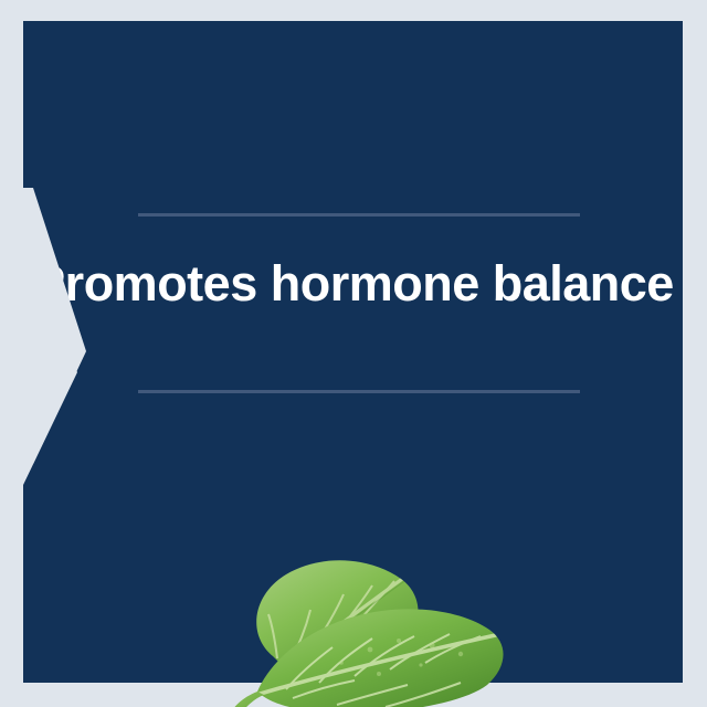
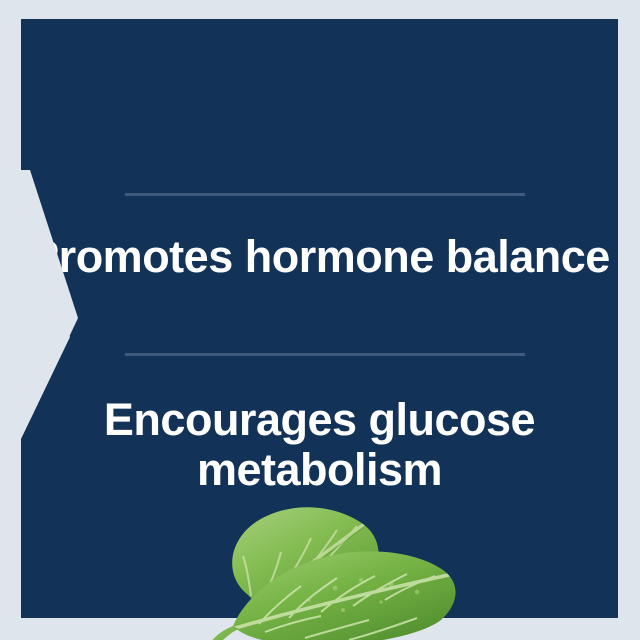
  romotes hormone balance
+ Encourages glucose metabolism
